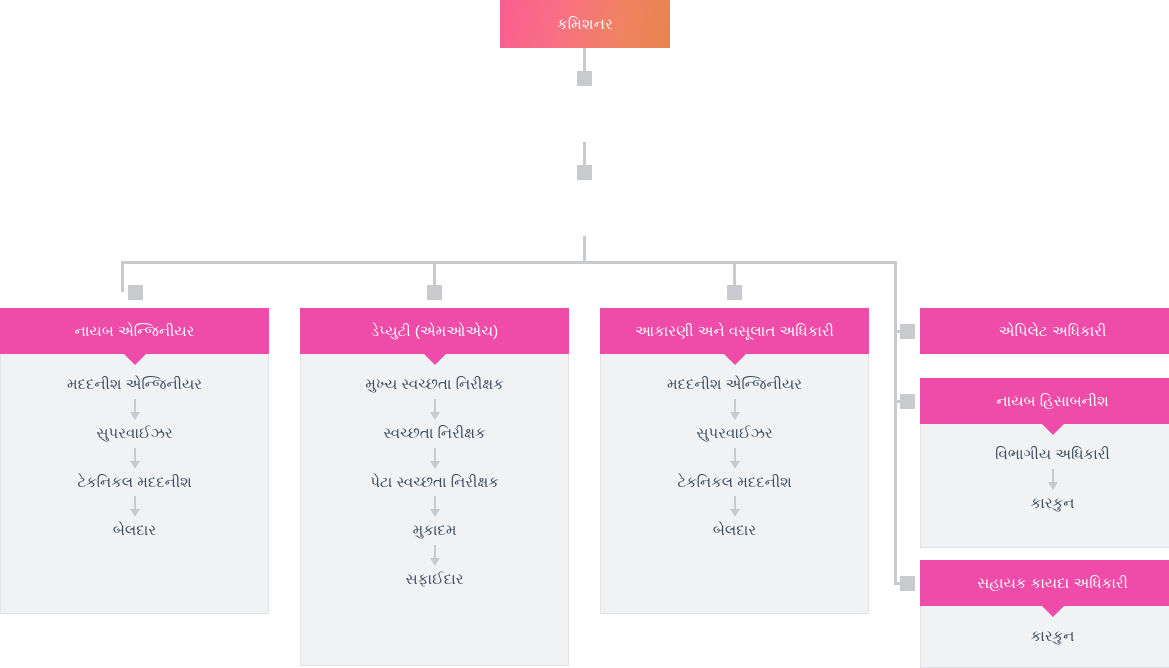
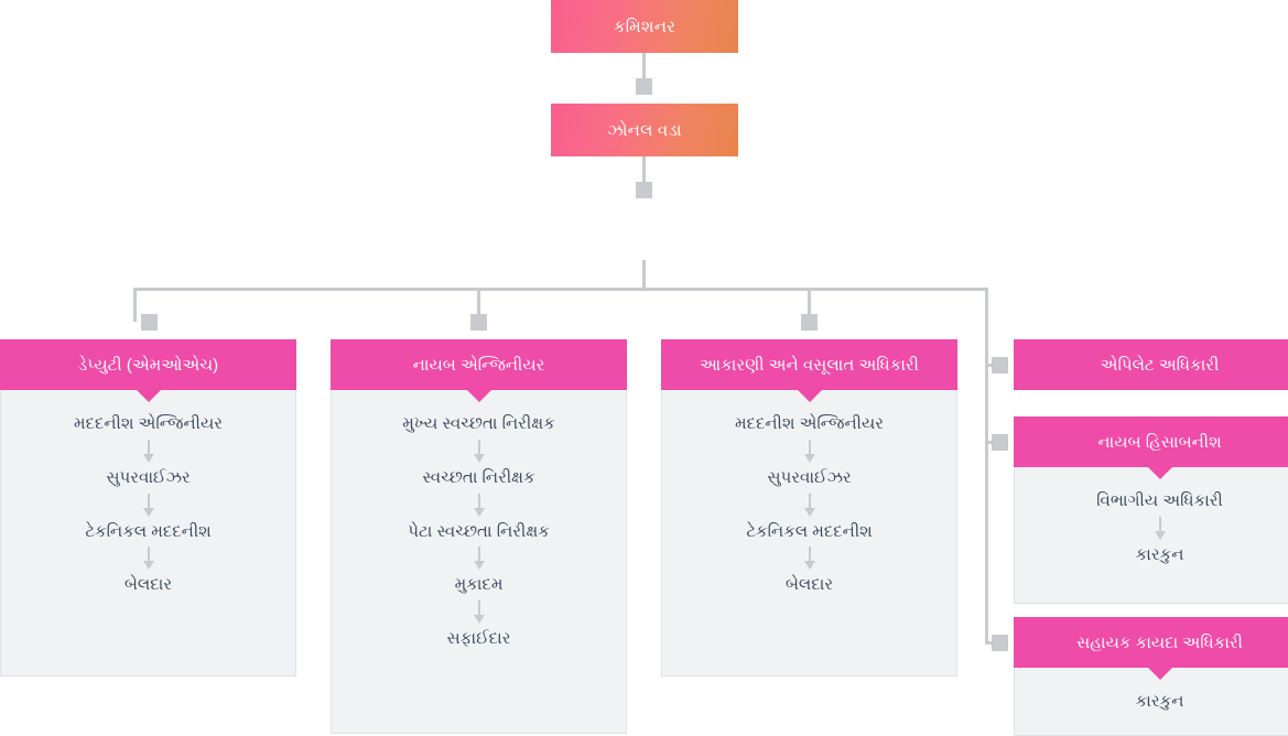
  કમિશનર
+ ઝોનલ વડા
- નાયબ એન્જિનીયર
+ ડેપ્યુટી (એમઓએચ)
  મદદનીશ એન્જિનીયર
  સુપરવાઈઝર
  ટેકનિકલ મદદનીશ
  બેલદાર
- ડેપ્યુટી (એમઓએચ)
+ નાયબ એન્જિનીયર
  મુખ્ય સ્વચ્છતા નિરીક્ષક
  સ્વચ્છતા નિરીક્ષક
  પેટા સ્વચ્છતા નિરીક્ષક
  મુકાદમ
  સફાઈદાર
  આકારણી અને વસૂલાત અધિકારી
  મદદનીશ એન્જિનીયર
  સુપરવાઈઝર
  ટેકનિકલ મદદનીશ
  બેલદાર
  એપિલેટ અધિકારી
  નાયબ હિસાબનીશ
  વિભાગીય અધિકારી
  કારકુન
  સહાયક કાયદા અધિકારી
  કારકુન
